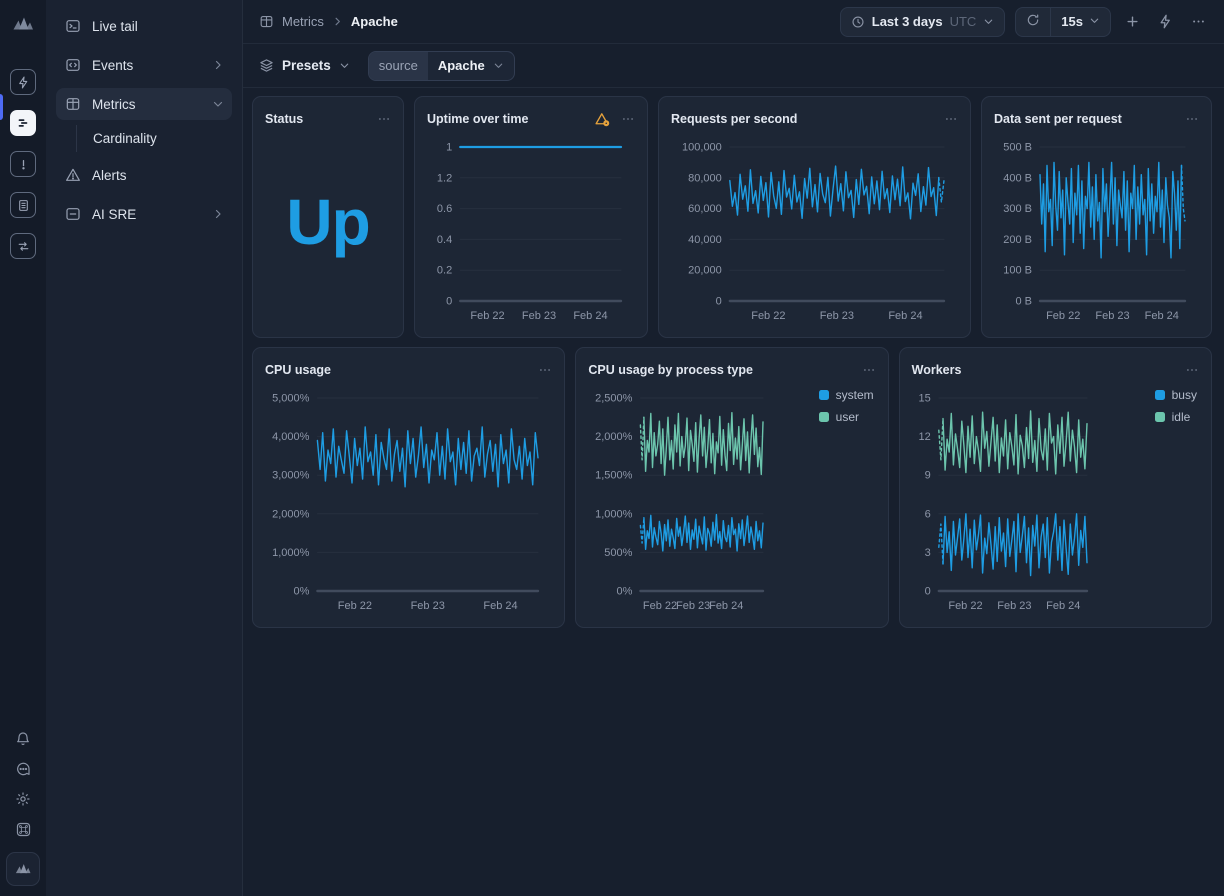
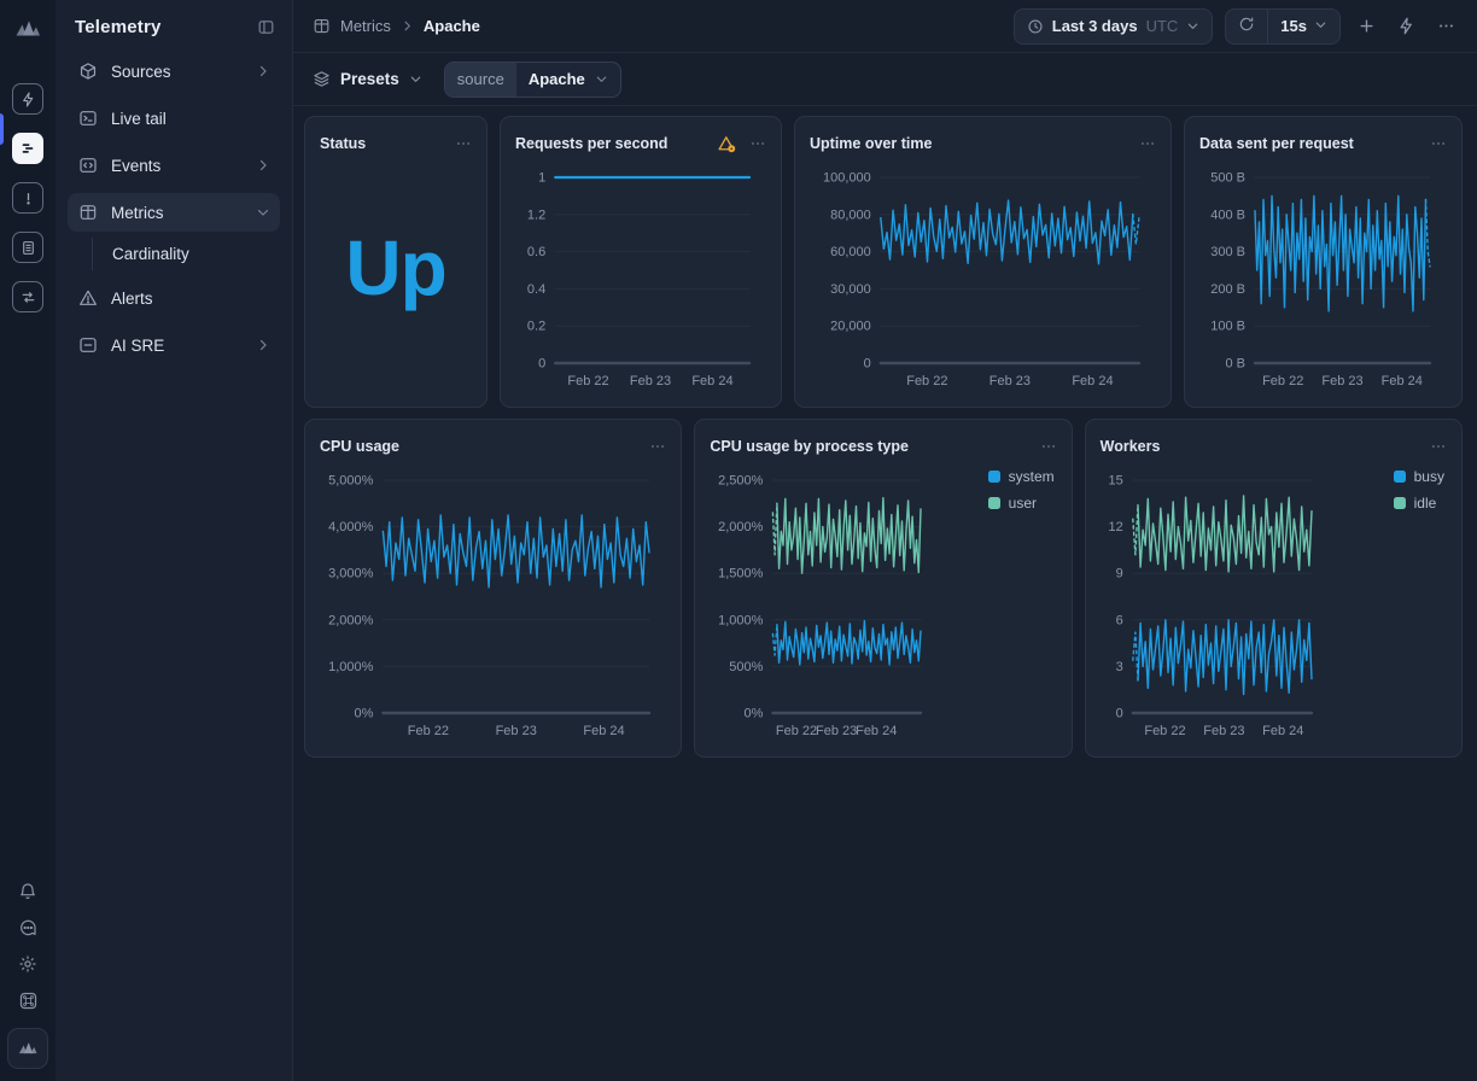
+ Telemetry
+ Sources
  Live tail
  Events
  Metrics
  Cardinality
  Alerts
  AI SRE
  Metrics
  Apache
  Last 3 days
  UTC
  15s
  Presets
  source
  Apache
  Status
  Up
- Uptime over time
+ Requests per second
  1
  1.2
  0.6
  0.4
  0.2
  0
  Feb 22
  Feb 23
  Feb 24
- Requests per second
+ Uptime over time
  100,000
  80,000
  60,000
- 40,000
+ 30,000
  20,000
  0
  Feb 22
  Feb 23
  Feb 24
  Data sent per request
  500 B
  400 B
  300 B
  200 B
  100 B
  0 B
  Feb 22
  Feb 23
  Feb 24
  CPU usage
  5,000%
  4,000%
  3,000%
  2,000%
  1,000%
  0%
  Feb 22
  Feb 23
  Feb 24
  CPU usage by process type
  2,500%
  2,000%
  1,500%
  1,000%
  500%
  0%
  Feb 22
  Feb 23
  Feb 24
  system
  user
  Workers
  15
  12
  9
  6
  3
  0
  Feb 22
  Feb 23
  Feb 24
  busy
  idle
